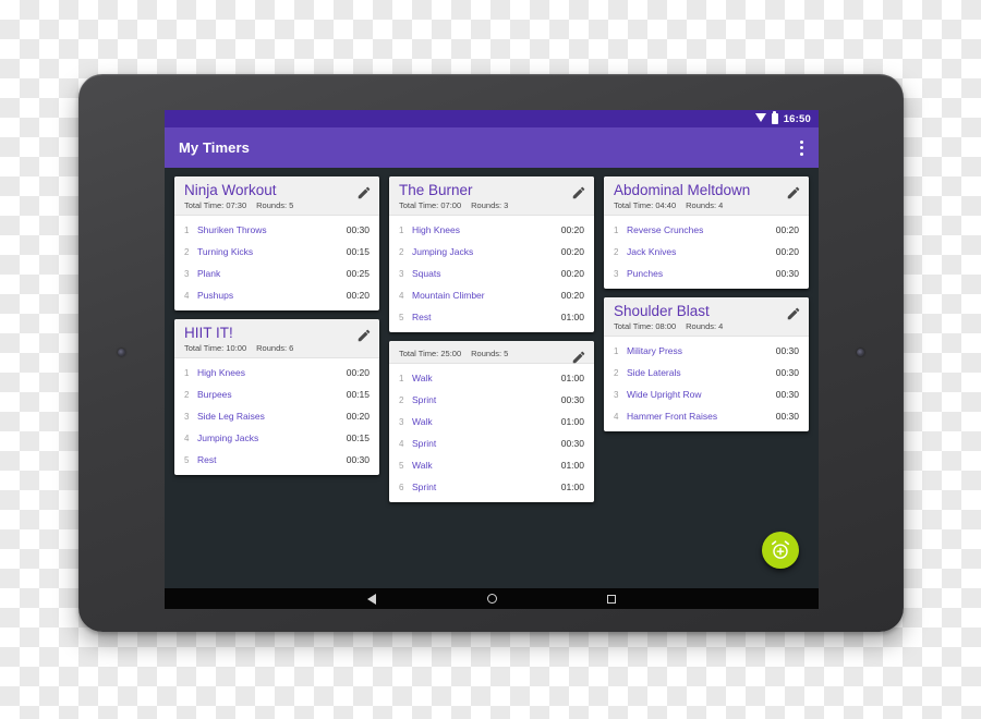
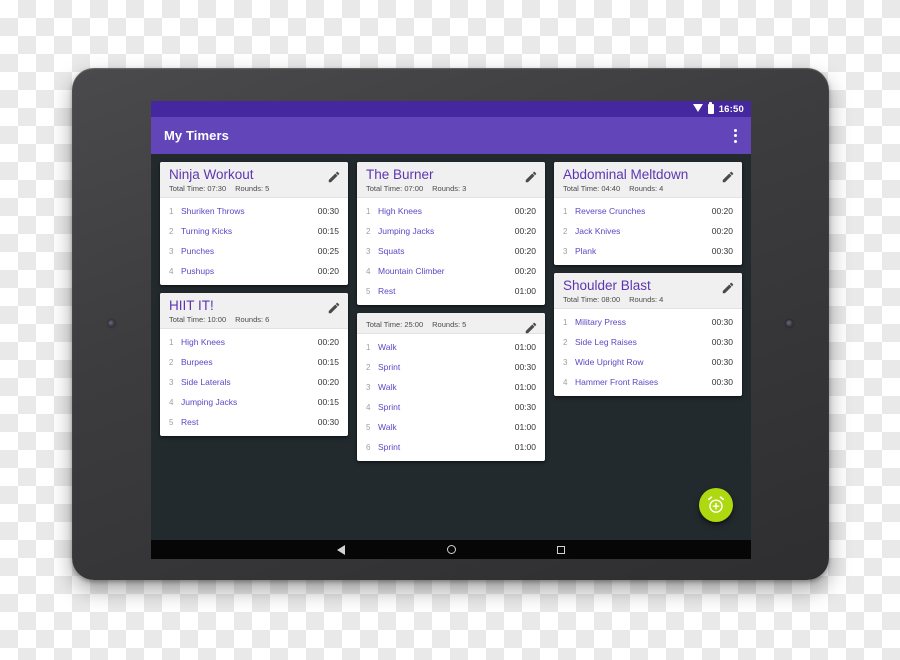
  16:50
  My Timers
  Ninja Workout
  Total Time: 07:30 Rounds: 5
  1
  Shuriken Throws
  00:30
  2
  Turning Kicks
  00:15
  3
- Plank
+ Punches
  00:25
  4
  Pushups
  00:20
  HIIT IT!
  Total Time: 10:00 Rounds: 6
  1
  High Knees
  00:20
  2
  Burpees
  00:15
  3
- Side Leg Raises
+ Side Laterals
  00:20
  4
  Jumping Jacks
  00:15
  5
  Rest
  00:30
  The Burner
  Total Time: 07:00 Rounds: 3
  1
  High Knees
  00:20
  2
  Jumping Jacks
  00:20
  3
  Squats
  00:20
  4
  Mountain Climber
  00:20
  5
  Rest
  01:00
  Total Time: 25:00 Rounds: 5
  1
  Walk
  01:00
  2
  Sprint
  00:30
  3
  Walk
  01:00
  4
  Sprint
  00:30
  5
  Walk
  01:00
  6
  Sprint
  01:00
  Abdominal Meltdown
  Total Time: 04:40 Rounds: 4
  1
  Reverse Crunches
  00:20
  2
  Jack Knives
  00:20
  3
- Punches
+ Plank
  00:30
  Shoulder Blast
  Total Time: 08:00 Rounds: 4
  1
  Military Press
  00:30
  2
- Side Laterals
+ Side Leg Raises
  00:30
  3
  Wide Upright Row
  00:30
  4
  Hammer Front Raises
  00:30
